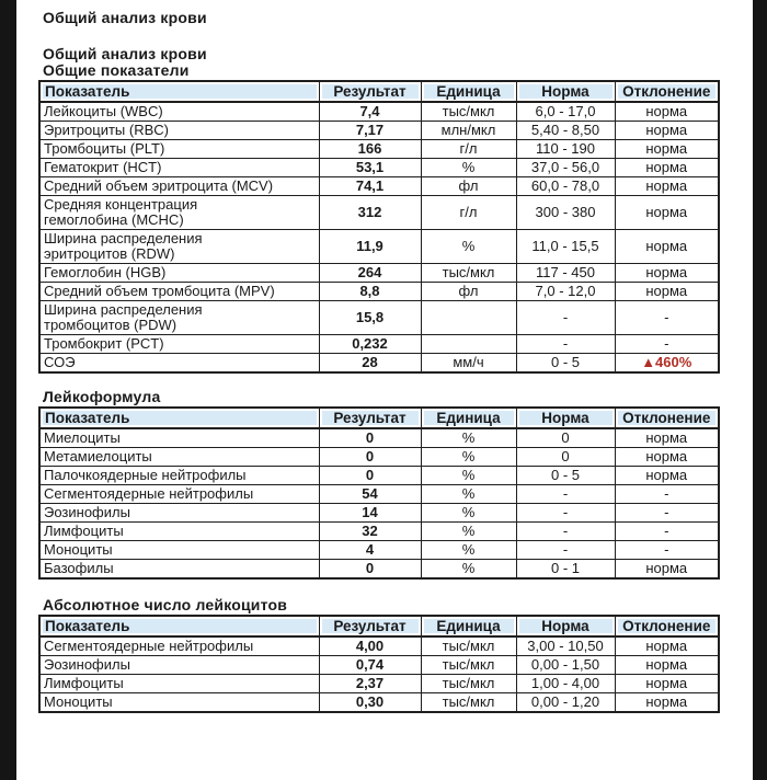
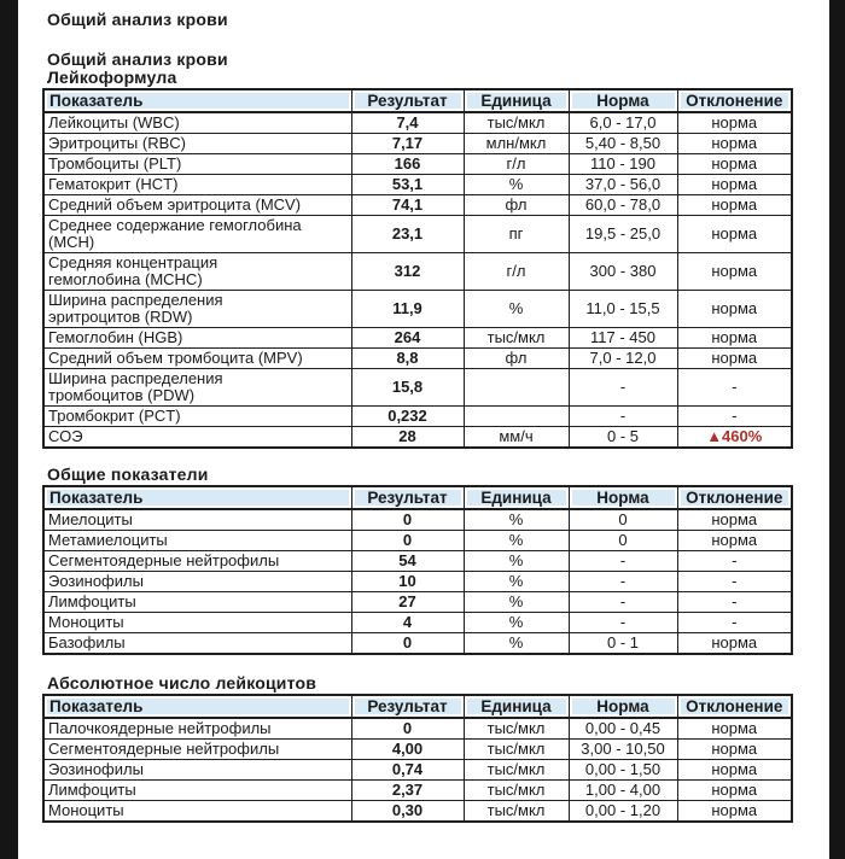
  Общий анализ крови
  Общий анализ крови
- Общие показатели
+ Лейкоформула
  Показатель	Результат	Единица	Норма	Отклонение
  Лейкоциты (WBC)	7,4	тыс/мкл	6,0 - 17,0	норма
  Эритроциты (RBC)	7,17	млн/мкл	5,40 - 8,50	норма
  Тромбоциты (PLT)	166	г/л	110 - 190	норма
  Гематокрит (HCT)	53,1	%	37,0 - 56,0	норма
  Средний объем эритроцита (MCV)	74,1	фл	60,0 - 78,0	норма
+ Среднее содержание гемоглобина (MCH)	23,1	пг	19,5 - 25,0	норма
  Средняя концентрация гемоглобина (MCHC)	312	г/л	300 - 380	норма
  Ширина распределения эритроцитов (RDW)	11,9	%	11,0 - 15,5	норма
  Гемоглобин (HGB)	264	тыс/мкл	117 - 450	норма
  Средний объем тромбоцита (MPV)	8,8	фл	7,0 - 12,0	норма
  Ширина распределения тромбоцитов (PDW)	15,8		-	-
  Тромбокрит (PCT)	0,232		-	-
  СОЭ	28	мм/ч	0 - 5	▲460%
- Лейкоформула
+ Общие показатели
  Показатель	Результат	Единица	Норма	Отклонение
  Миелоциты	0	%	0	норма
  Метамиелоциты	0	%	0	норма
- Палочкоядерные нейтрофилы	0	%	0 - 5	норма
  Сегментоядерные нейтрофилы	54	%	-	-
- Эозинофилы	14	%	-	-
+ Эозинофилы	10	%	-	-
- Лимфоциты	32	%	-	-
+ Лимфоциты	27	%	-	-
  Моноциты	4	%	-	-
  Базофилы	0	%	0 - 1	норма
  Абсолютное число лейкоцитов
  Показатель	Результат	Единица	Норма	Отклонение
+ Палочкоядерные нейтрофилы	0	тыс/мкл	0,00 - 0,45	норма
  Сегментоядерные нейтрофилы	4,00	тыс/мкл	3,00 - 10,50	норма
  Эозинофилы	0,74	тыс/мкл	0,00 - 1,50	норма
  Лимфоциты	2,37	тыс/мкл	1,00 - 4,00	норма
  Моноциты	0,30	тыс/мкл	0,00 - 1,20	норма
